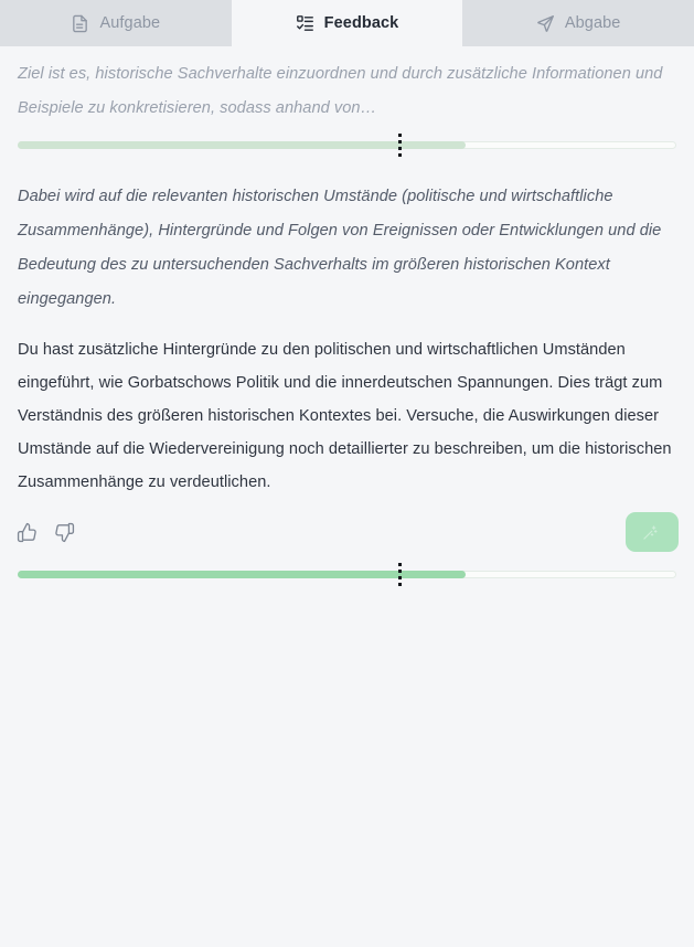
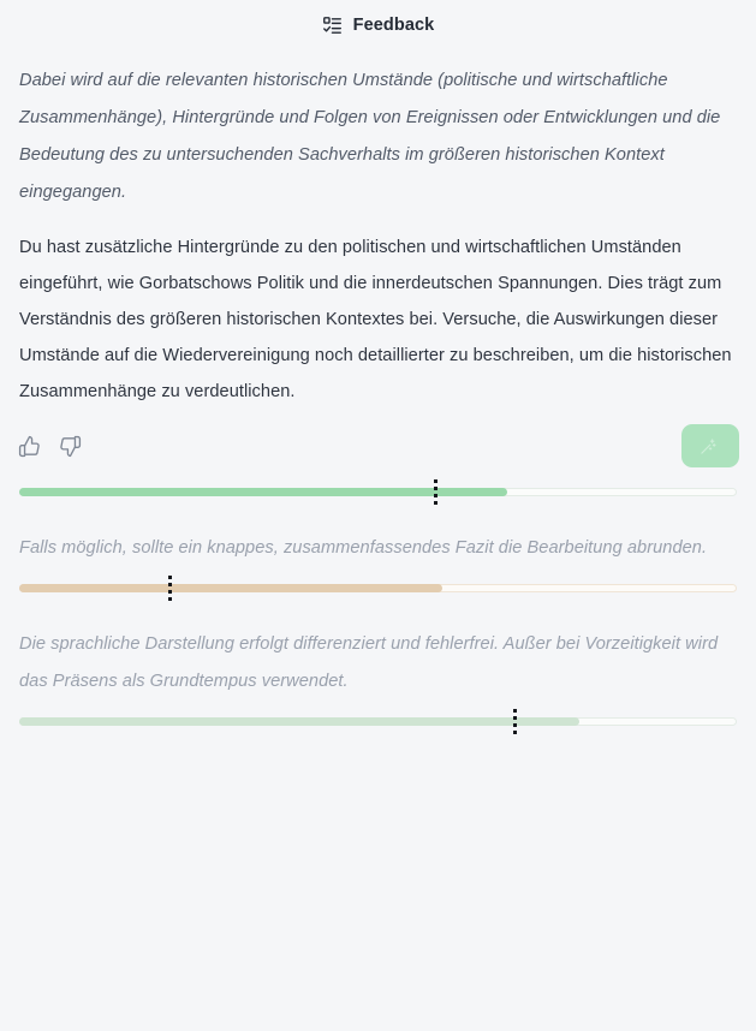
- Aufgabe
  Feedback
- Abgabe
- Ziel ist es, historische Sachverhalte einzuordnen und durch zusätzliche Informationen und Beispiele zu konkretisieren, sodass anhand von…
  Dabei wird auf die relevanten historischen Umstände (politische und wirtschaftliche Zusammenhänge), Hintergründe und Folgen von Ereignissen oder Entwicklungen und die Bedeutung des zu untersuchenden Sachverhalts im größeren historischen Kontext eingegangen.
  Du hast zusätzliche Hintergründe zu den politischen und wirtschaftlichen Umständen eingeführt, wie Gorbatschows Politik und die innerdeutschen Spannungen. Dies trägt zum Verständnis des größeren historischen Kontextes bei. Versuche, die Auswirkungen dieser Umstände auf die Wiedervereinigung noch detaillierter zu beschreiben, um die historischen Zusammenhänge zu verdeutlichen.
+ Falls möglich, sollte ein knappes, zusammenfassendes Fazit die Bearbeitung abrunden.
+ Die sprachliche Darstellung erfolgt differenziert und fehlerfrei. Außer bei Vorzeitigkeit wird das Präsens als Grundtempus verwendet.
